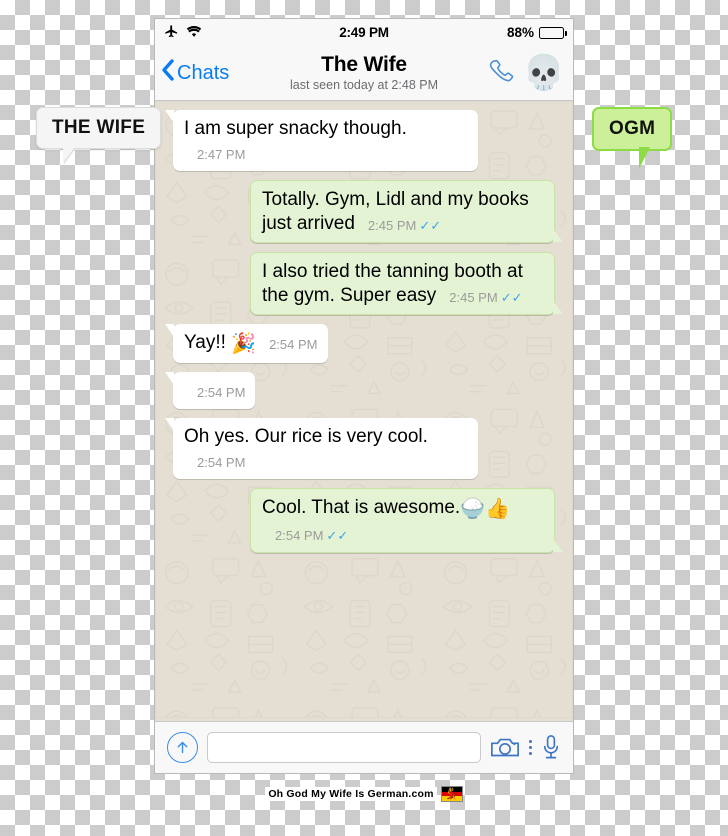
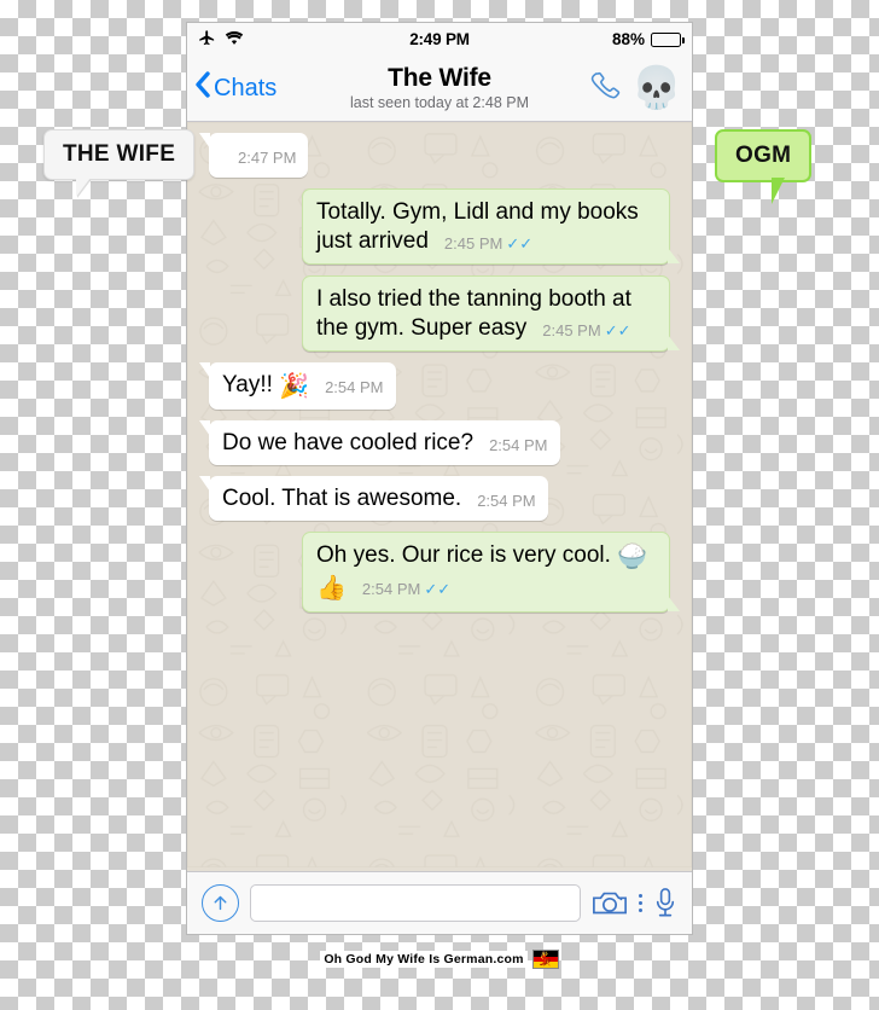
  2:49 PM
  88%
  Chats
  The Wife
  last seen today at 2:48 PM
  💀
- I am super snacky though.
  2:47 PM
  Totally. Gym, Lidl and my books just arrived
  2:45 PM
  ✓✓
  I also tried the tanning booth at the gym. Super easy
  2:45 PM
  ✓✓
  Yay!! 🎉
  2:54 PM
+ Do we have cooled rice?
  2:54 PM
- Oh yes. Our rice is very cool.
+ Cool. That is awesome.
  2:54 PM
- Cool. That is awesome.🍚👍
+ Oh yes. Our rice is very cool. 🍚👍
  2:54 PM
  ✓✓
  THE WIFE
  OGM
  Oh God My Wife Is German.com
  💃
